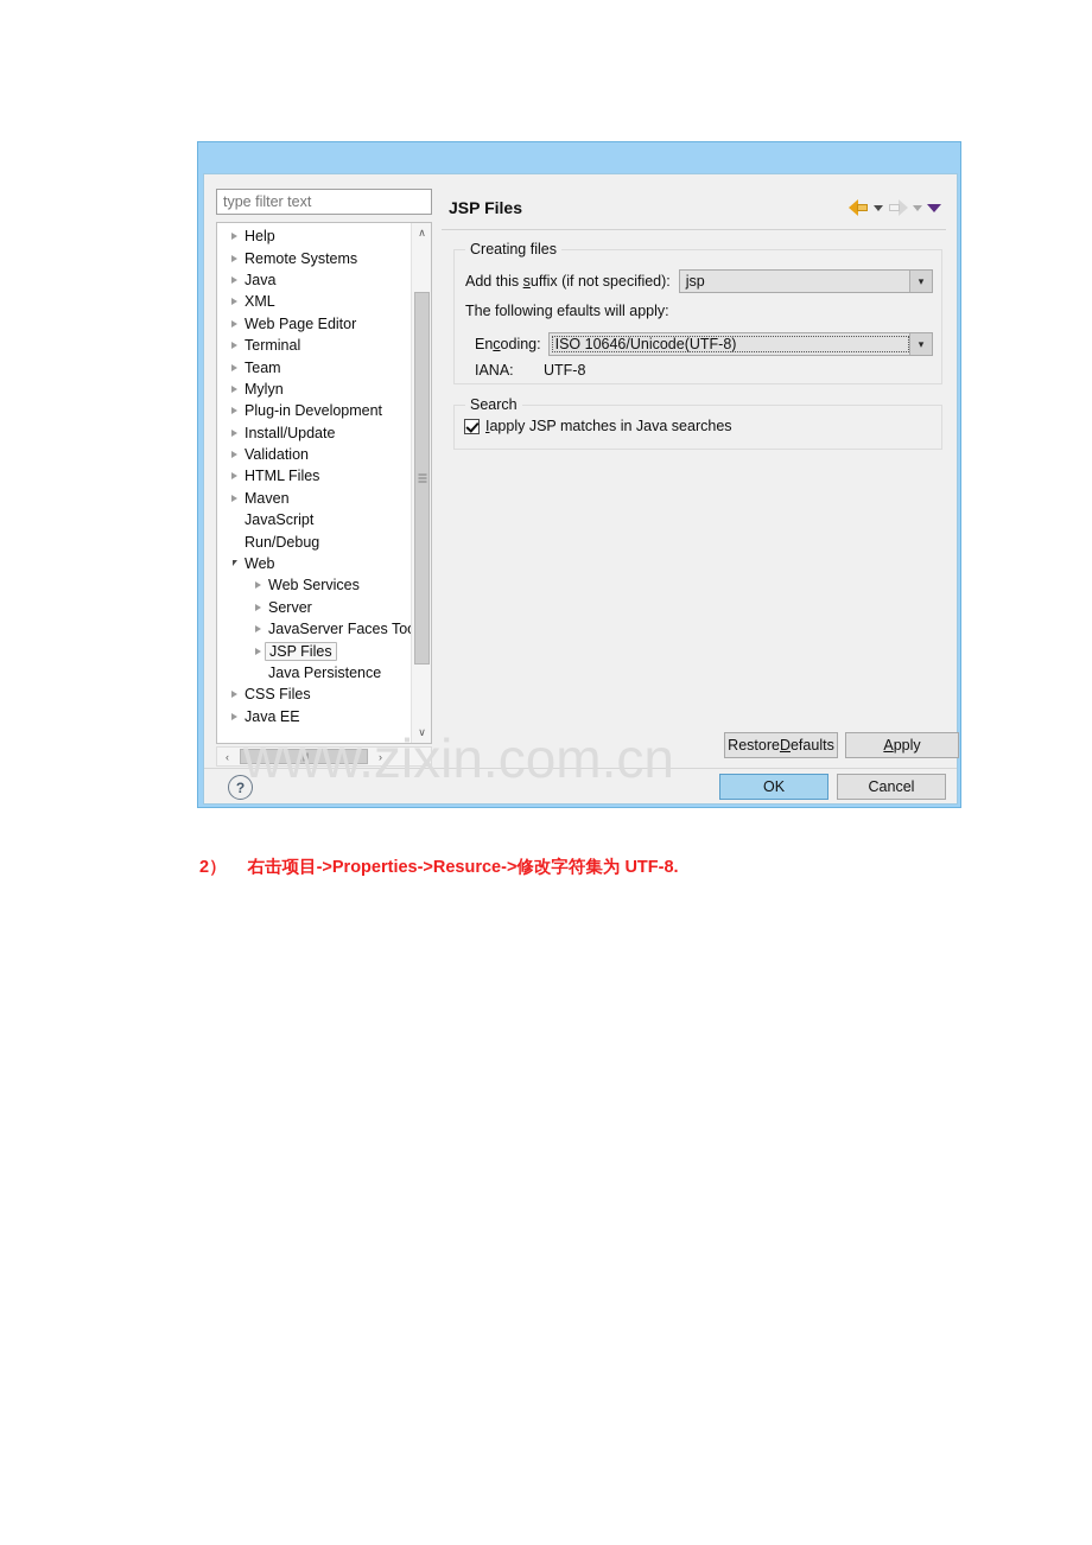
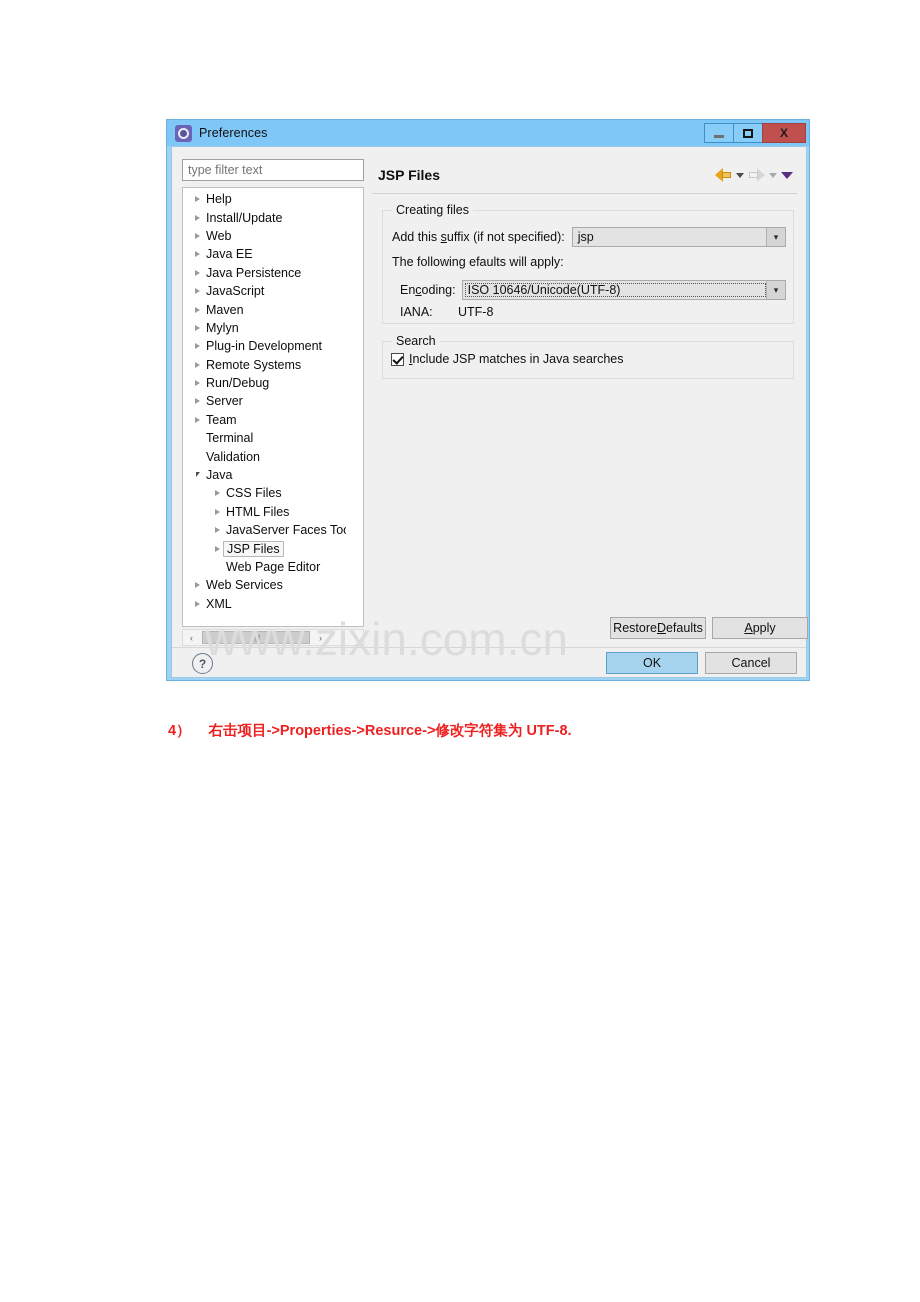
+ Preferences
+ X
  type filter text
  Help
- Remote Systems
+ Install/Update
- Java
+ Web
- XML
+ Java EE
- Web Page Editor
+ Java Persistence
- Terminal
+ JavaScript
- Team
+ Maven
  Mylyn
  Plug-in Development
- Install/Update
+ Remote Systems
- Validation
+ Run/Debug
- HTML Files
+ Server
- Maven
+ Team
- JavaScript
+ Terminal
- Run/Debug
+ Validation
- Web
+ Java
- Web Services
+ CSS Files
- Server
+ HTML Files
  JavaServer Faces To
  JSP Files
- Java Persistence
+ Web Page Editor
- CSS Files
+ Web Services
- Java EE
+ XML
- ∧
- ∨
  ‹
  ›
  JSP Files
  Creating files
  Add this suffix (if not specified):
  jsp
  ▾
  The following efaults will apply:
  Encoding:
  ISO 10646/Unicode(UTF-8)
  ▾
  IANA:
  UTF-8
  Search
- Iapply JSP matches in Java searches
+ Include JSP matches in Java searches
  Restore
  D
  efaults
  A
  pply
  ?
  OK
  Cancel
  www.zixin.com.cn
- 2） 右击项目->Properties->Resurce->修改字符集为 UTF-8.
+ 4） 右击项目->Properties->Resurce->修改字符集为 UTF-8.
